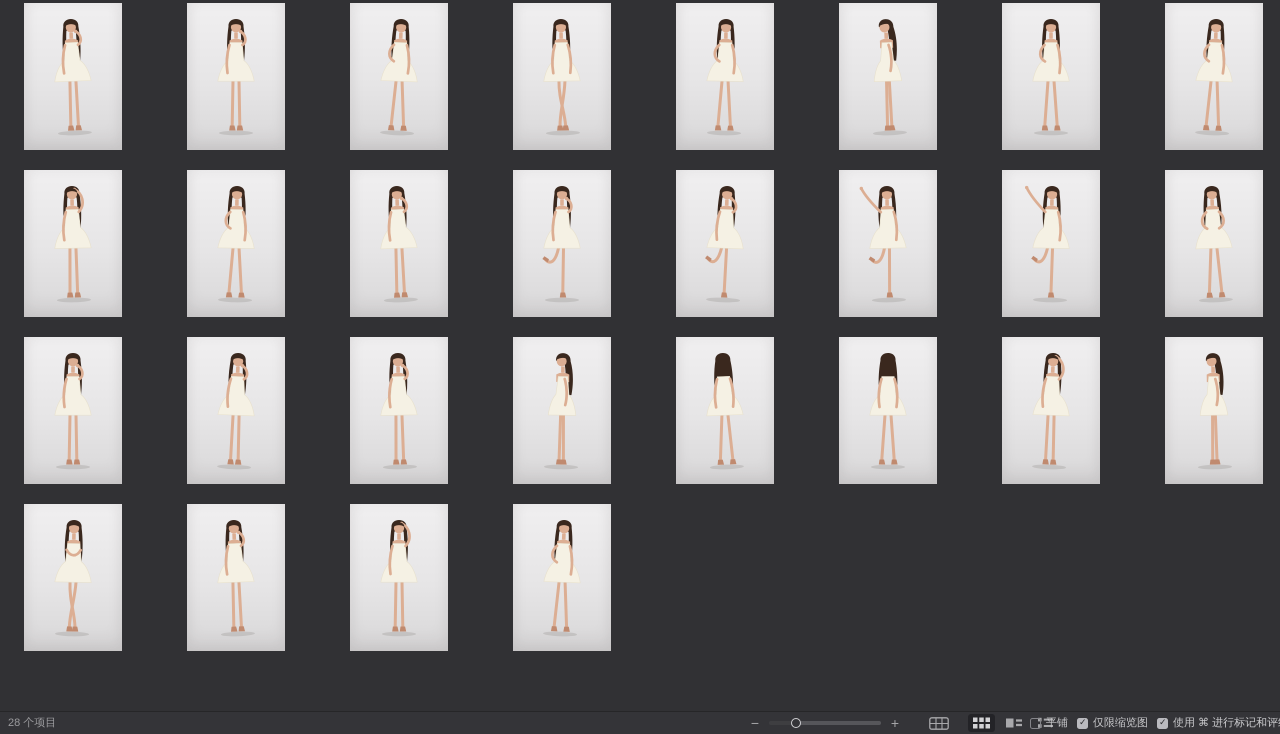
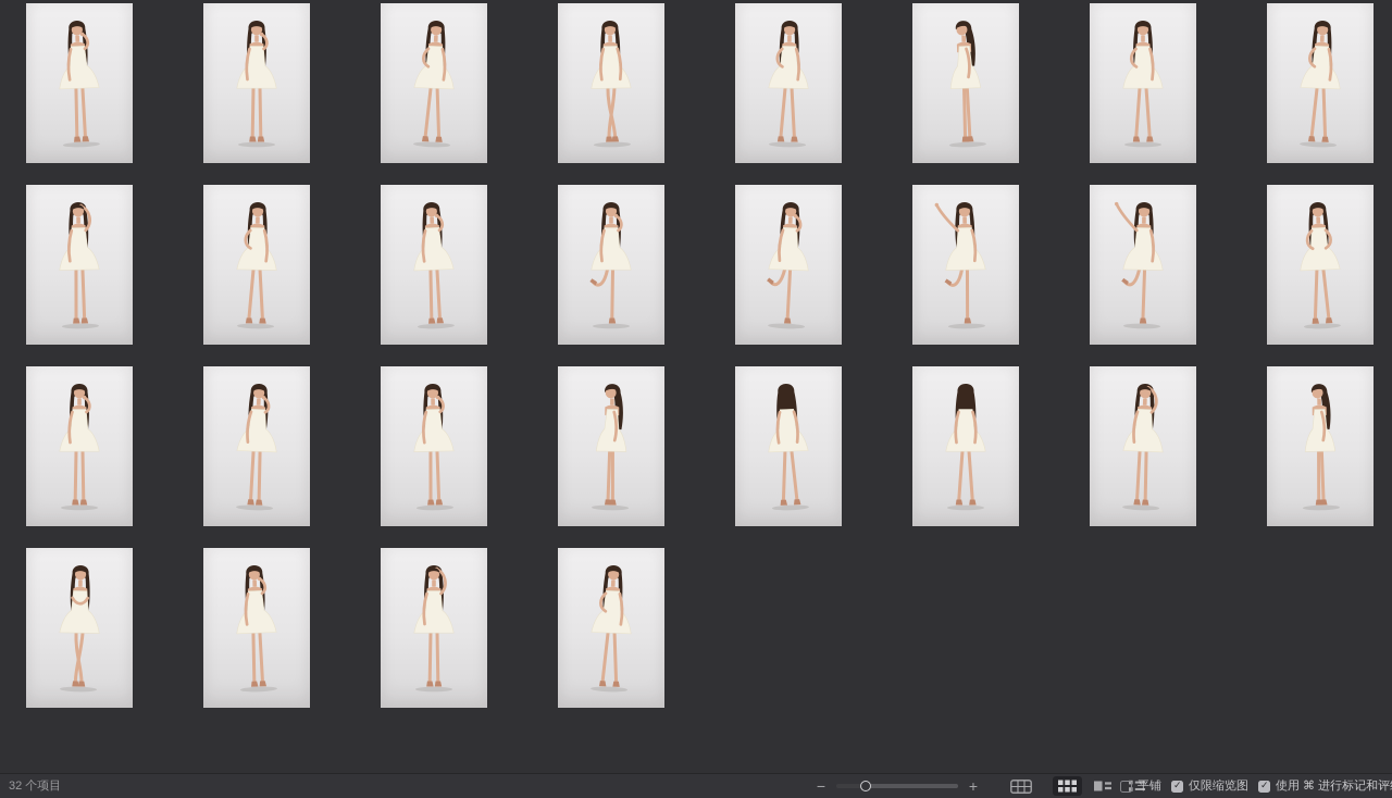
- 28 个项目
+ 32 个项目
  −
  +
  平铺
  仅限缩览图
  使用 ⌘ 进行标记和评
